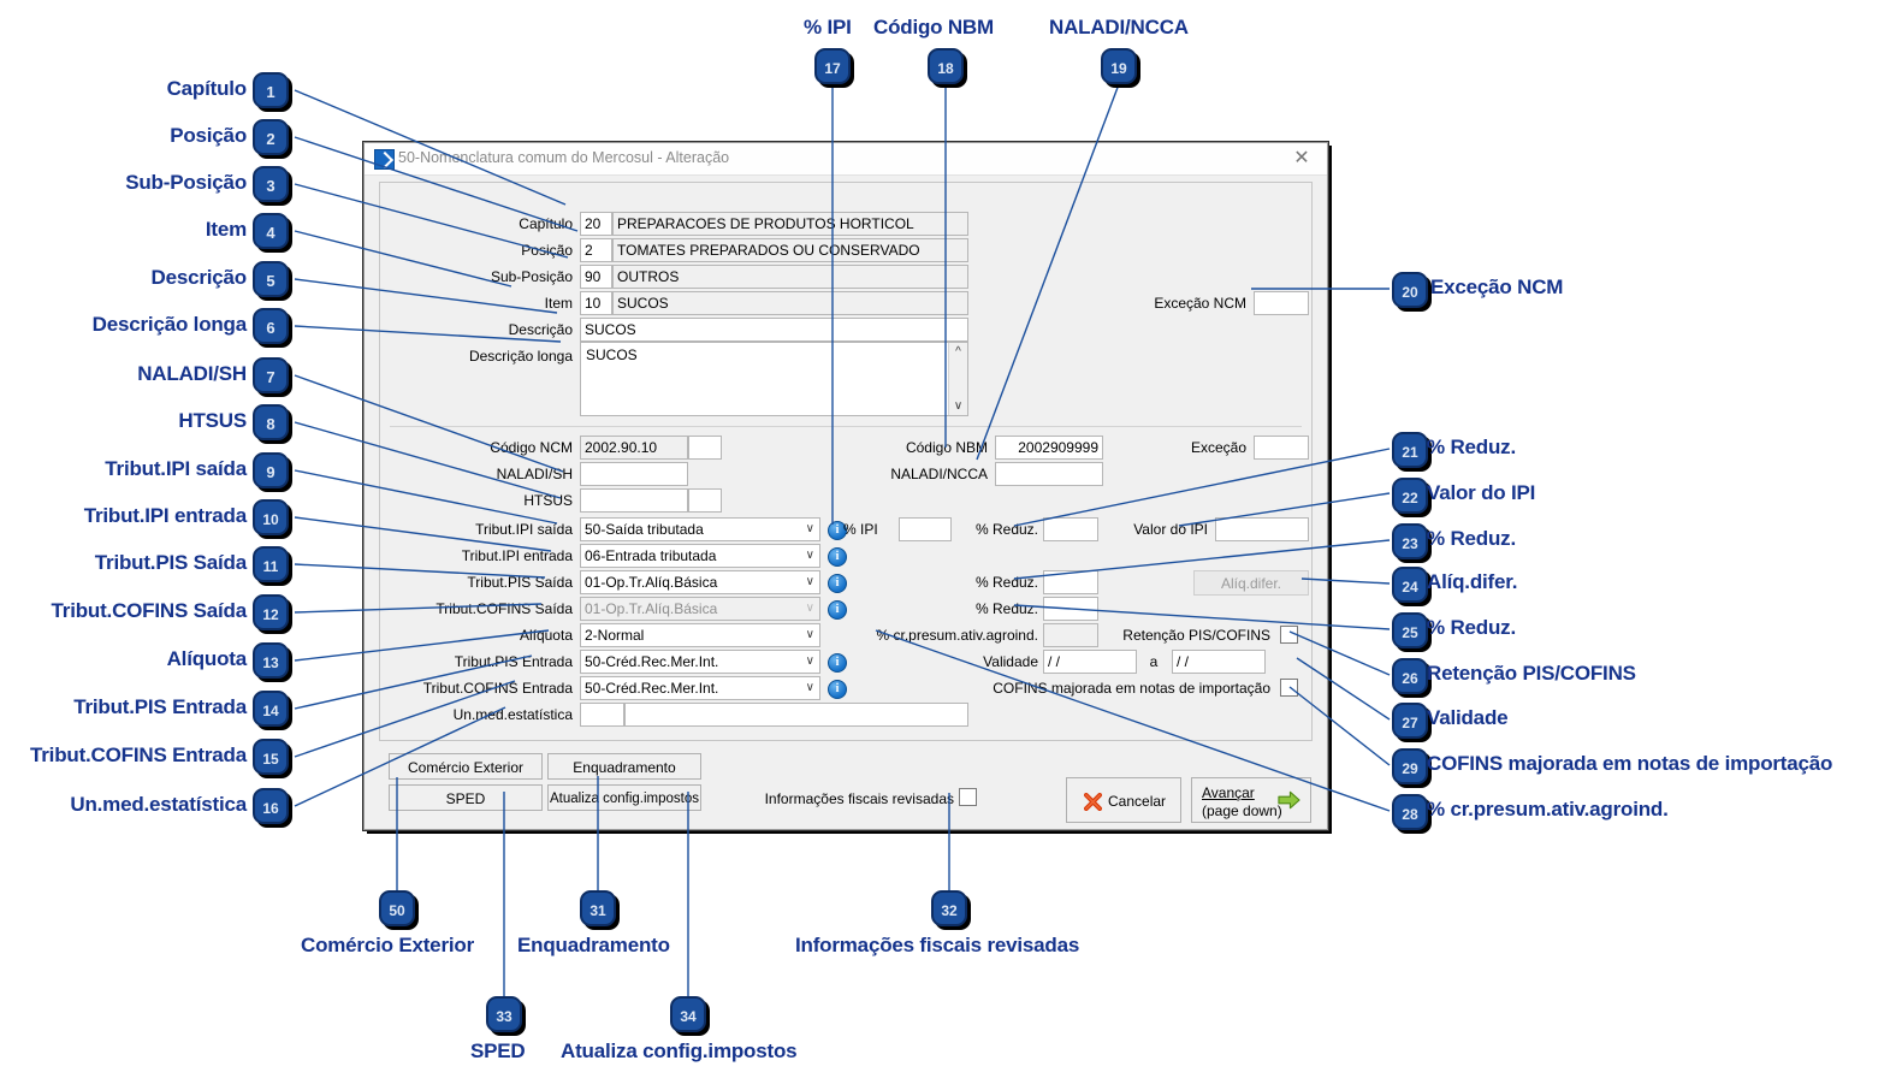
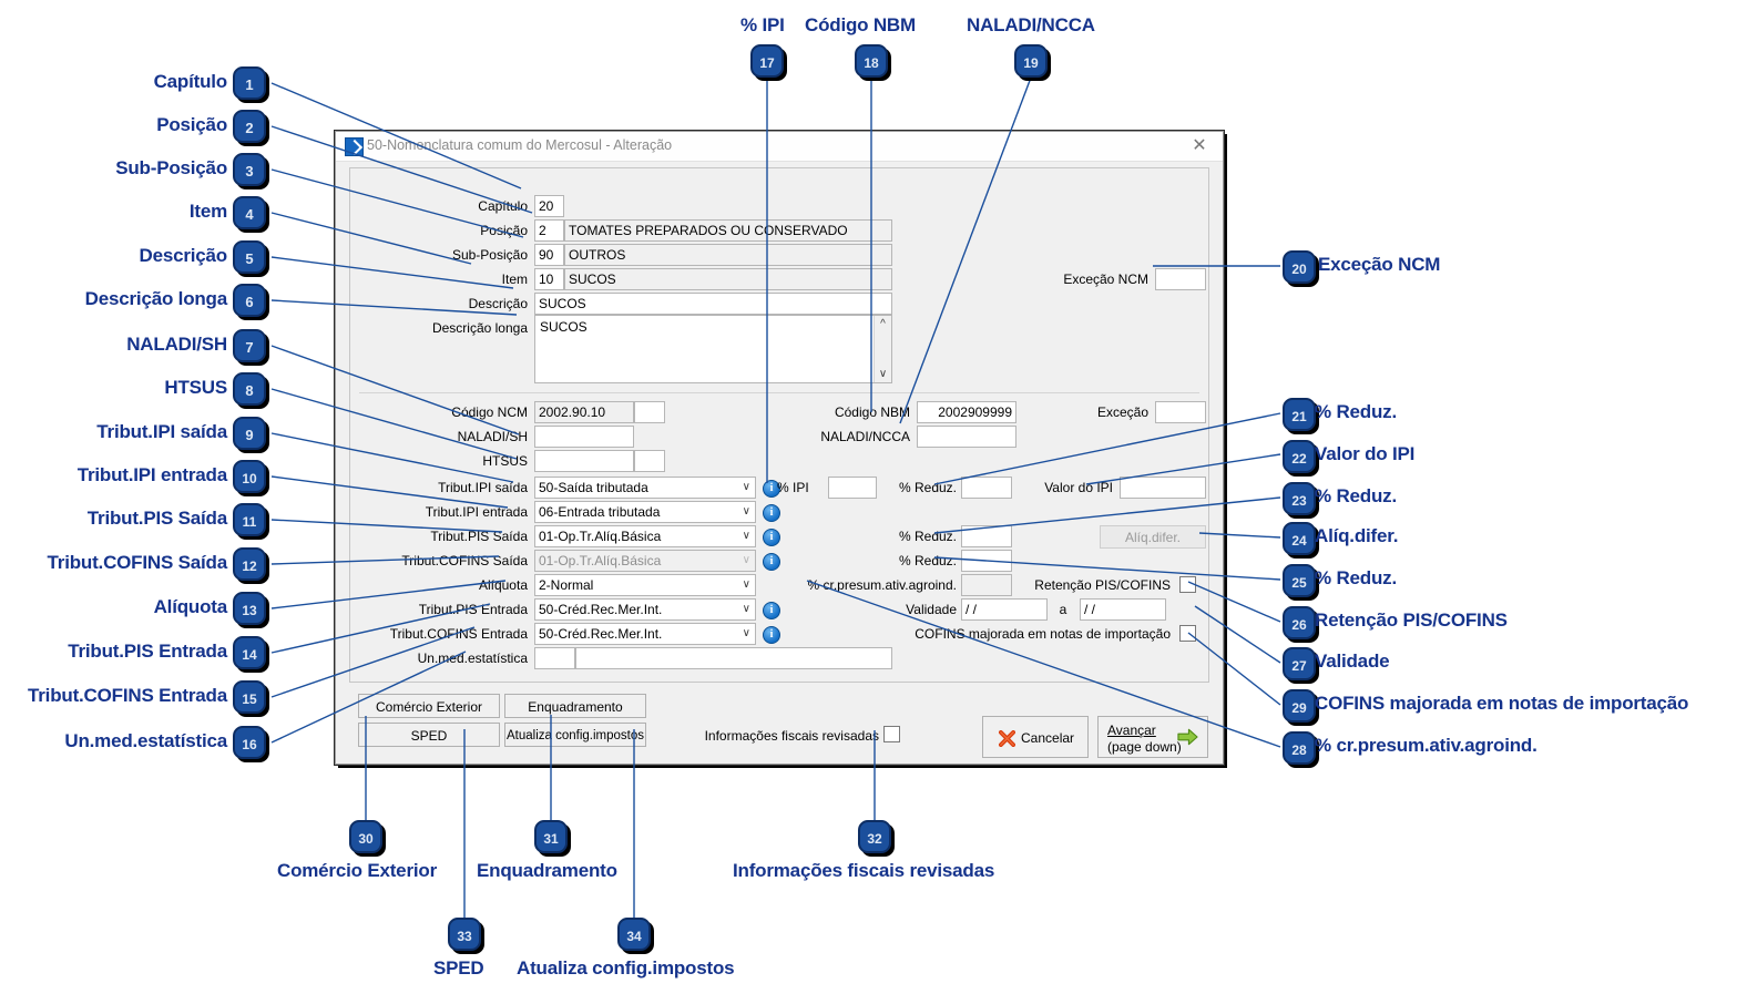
  Capítulo
  1
  Posição
  2
  Sub-Posição
  3
  Item
  4
  Descrição
  5
  Descrição longa
  6
  NALADI/SH
  7
  HTSUS
  8
  Tribut.IPI saída
  9
  Tribut.IPI entrada
  10
  Tribut.PIS Saída
  11
  Tribut.COFINS Saída
  12
  Alíquota
  13
  Tribut.PIS Entrada
  14
  Tribut.COFINS Entrada
  15
  Un.med.estatística
  16
  % IPI
  17
  Código NBM
  18
  NALADI/NCCA
  19
  20
  Exceção NCM
  21
  % Reduz.
  22
  Valor do IPI
  23
  % Reduz.
  24
  Alíq.difer.
  25
  % Reduz.
  26
  Retenção PIS/COFINS
  27
  Validade
  29
  COFINS majorada em notas de importação
  28
  % cr.presum.ativ.agroind.
- 50
+ 30
  Comércio Exterior
  31
  Enquadramento
  32
  Informações fiscais revisadas
  33
  SPED
  34
  Atualiza config.impostos
  50-Nomnclatura comum do Mercosul - Alteração
  ✕
  Capítlo
  20
- PREPARACOES DE PRODUTOS HORTICOL
  Poição
  2
  TOMATES PREPARADOS OU CONSERVADO
  Sub-Posição
  90
  OUTROS
  Item
  10
  SUCOS
  Descrição
  SUCOS
  Descrição longa
  SUCOS
  ^
  ∨
  Exceção NCM
  ódigo NCM
  2002.90.10
  NALADI/SH
  HTSUS
  Tribut.IPI saída
  50-Saída tributada
  ∨
  Tribut.IPI entrada
  06-Entrada tributada
  ∨
  Tribut.PIS Saída
  01-Op.Tr.Alíq.Básica
  ∨
  Tribut.COFINS Saída
  01-Op.Tr.Alíq.Básica
  ∨
  Alíquota
  2-Normal
  ∨
  Tribut.PS Entrada
  50-Créd.Rec.Mer.Int.
  ∨
  Tribut.COFNS Entrada
  50-Créd.Rec.Mer.Int.
  ∨
  Un.md.estatística
  Código NB
  2002909999
  NALADI/NCCA
  Exceção
  % IPI
  % Reduz.
  Valor do IPI
  % Reduz.
  % Reduz.
  Alíq.difer.
  % cr.presum.ativ.agroind.
  Retenção PIS/COFINS
  Validade
  / /
  a
  / /
  COFIN majorada em notas de importação
  Comércio Exterior
  SPED
  Enquadramento
  Atualiza config.imposts
  Informações fiscais revisadas
  Cancelar
  Avançar
  (page down)
